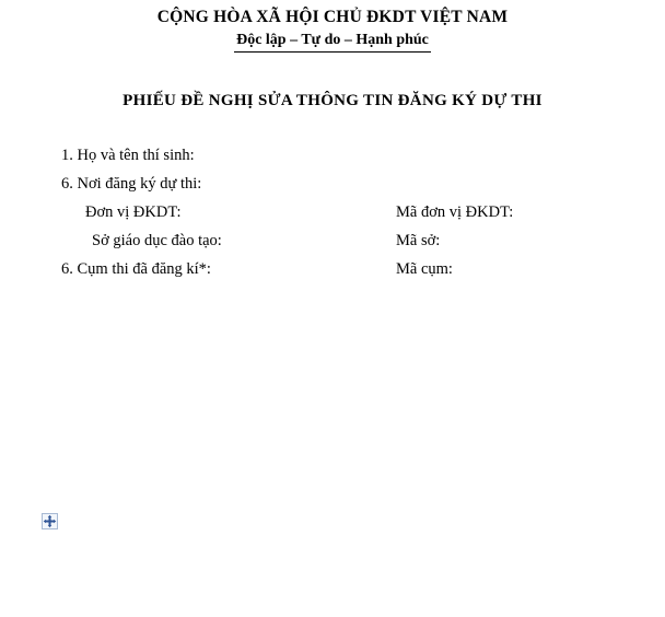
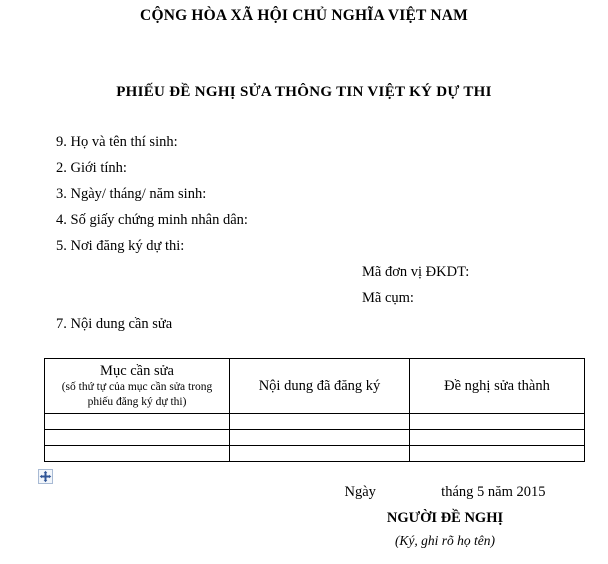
- CỘNG HÒA XÃ HỘI CHỦ ĐKDT VIỆT NAM
+ CỘNG HÒA XÃ HỘI CHỦ NGHĨA VIỆT NAM
- Độc lập – Tự do – Hạnh phúc
- PHIẾU ĐỀ NGHỊ SỬA THÔNG TIN ĐĂNG KÝ DỰ THI
+ PHIẾU ĐỀ NGHỊ SỬA THÔNG TIN VIỆT KÝ DỰ THI
- 1. Họ và tên thí sinh:
+ 9. Họ và tên thí sinh:
+ 2. Giới tính:
+ 3. Ngày/ tháng/ năm sinh:
+ 4. Số giấy chứng minh nhân dân:
- 6. Nơi đăng ký dự thi:
+ 5. Nơi đăng ký dự thi:
- Đơn vị ĐKDT:
  Mã đơn vị ĐKDT:
- Sở giáo dục đào tạo:
- Mã sở:
- 6. Cụm thi đã đăng kí*:
  Mã cụm:
+ 7. Nội dung cần sửa
+ Mục cần sửa (số thứ tự của mục cần sửa trong phiếu đăng ký dự thi)	Nội dung đã đăng ký	Đề nghị sửa thành
+ Ngày tháng 5 năm 2015
+ NGƯỜI ĐỀ NGHỊ
+ (Ký, ghi rõ họ tên)
